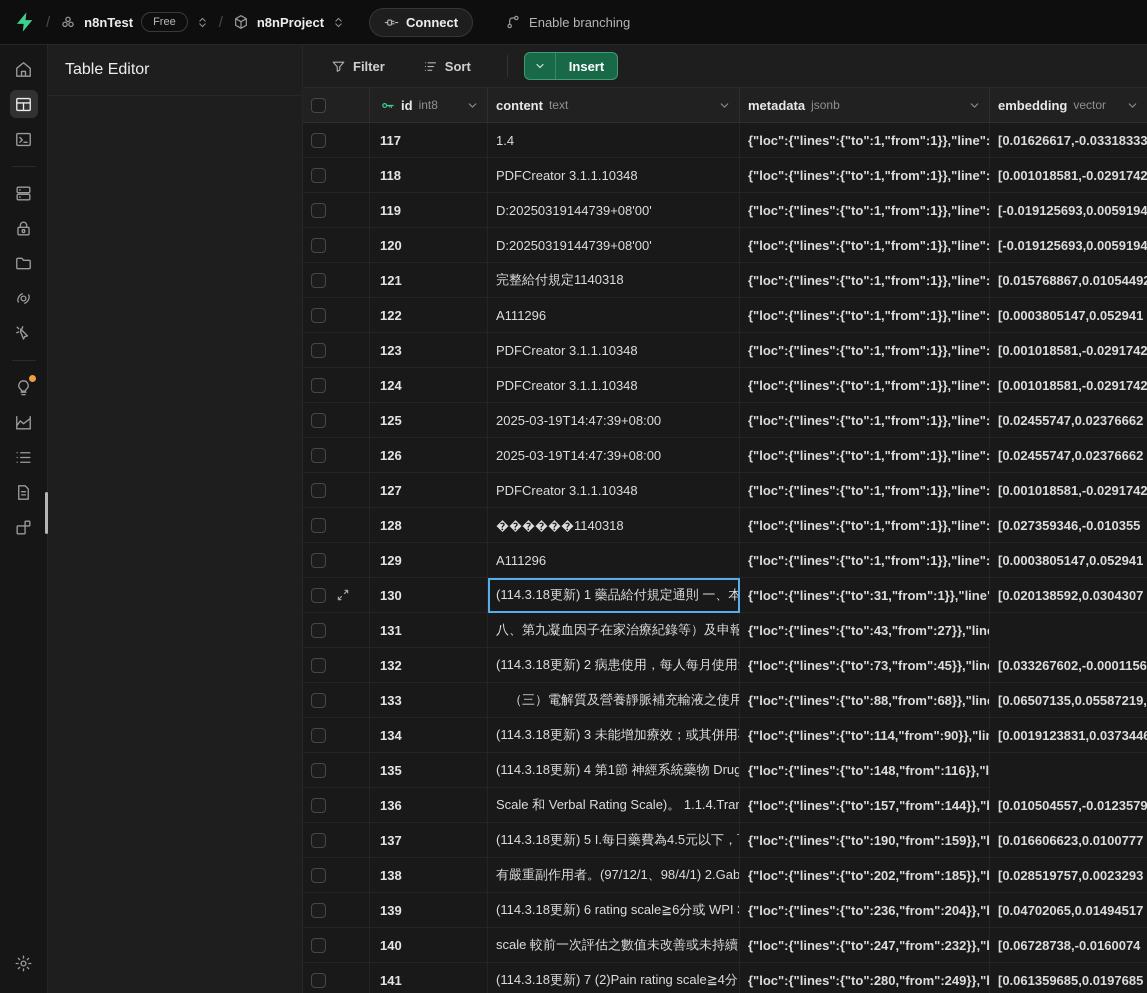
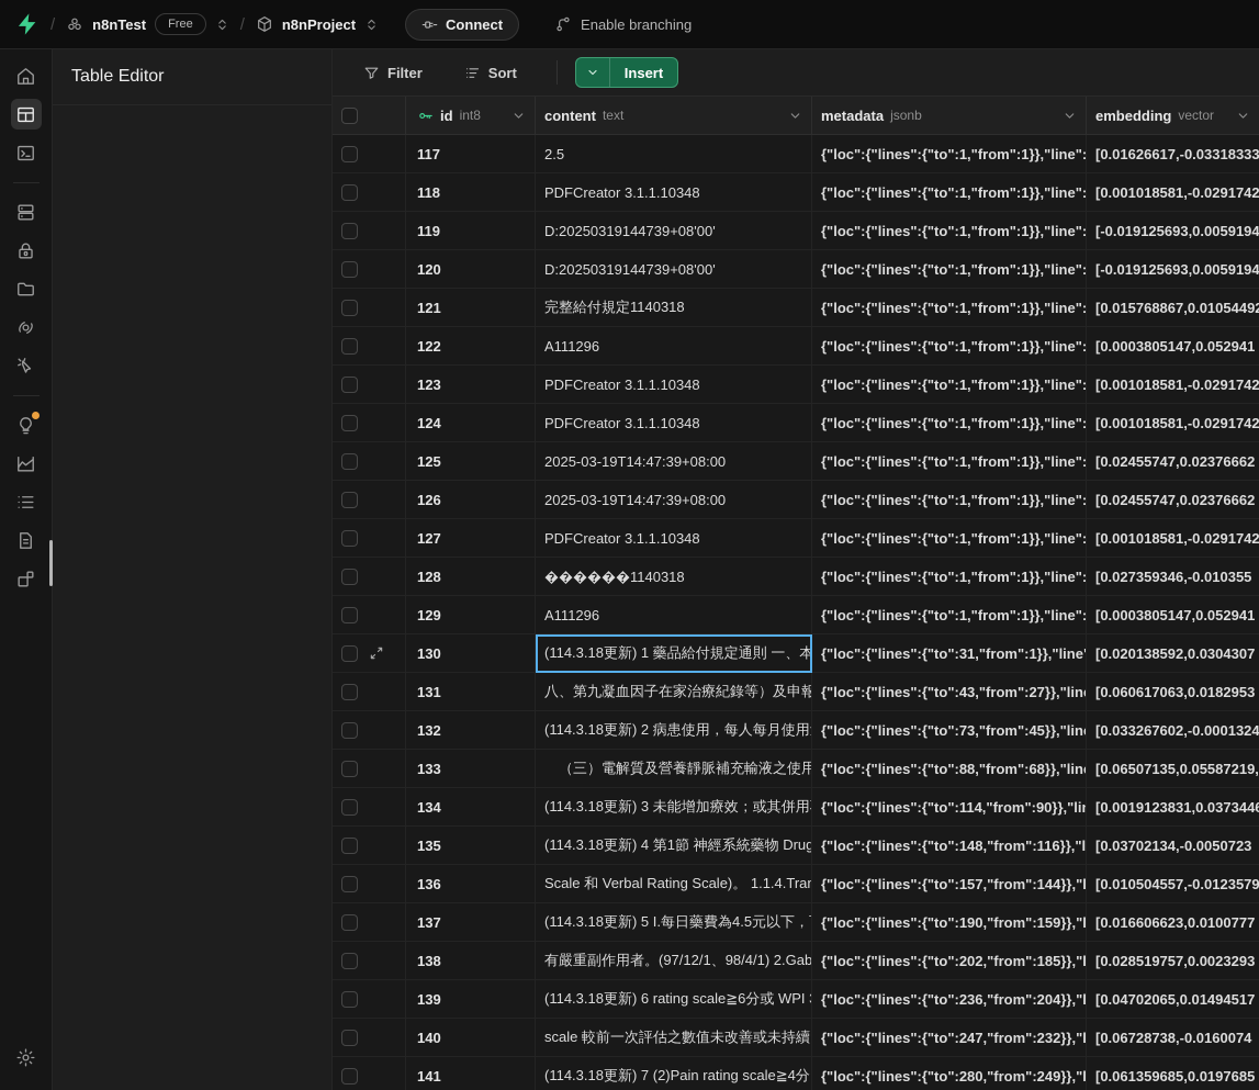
  /
  n8nTest
  Free
  /
  n8nProject
  Connect
  Enable branching
  Table Editor
  Filter
  Sort
  Insert
  id
  int8
  content
  text
  metadata
  jsonb
  embedding
  vector
  117
- 1.4
+ 2.5
  {"loc":{"lines":{"to":1,"from":1}},"line":
  [0.01626617,-0.03318333
  118
  PDFCreator 3.1.1.10348
  {"loc":{"lines":{"to":1,"from":1}},"line":
  [0.001018581,-0.0291742
  119
  D:20250319144739+08'00'
  {"loc":{"lines":{"to":1,"from":1}},"line":
  [-0.019125693,0.0059194
  120
  D:20250319144739+08'00'
  {"loc":{"lines":{"to":1,"from":1}},"line":
  [-0.019125693,0.0059194
  121
  完整給付規定1140318
  {"loc":{"lines":{"to":1,"from":1}},"line":
  [0.015768867,0.0105449
  122
  A111296
  {"loc":{"lines":{"to":1,"from":1}},"line":
  [0.0003805147,0.052941
  123
  PDFCreator 3.1.1.10348
  {"loc":{"lines":{"to":1,"from":1}},"line":
  [0.001018581,-0.0291742
  124
  PDFCreator 3.1.1.10348
  {"loc":{"lines":{"to":1,"from":1}},"line":
  [0.001018581,-0.0291742
  125
  2025-03-19T14:47:39+08:00
  {"loc":{"lines":{"to":1,"from":1}},"line":
  [0.02455747,0.02376662
  126
  2025-03-19T14:47:39+08:00
  {"loc":{"lines":{"to":1,"from":1}},"line":
  [0.02455747,0.02376662
  127
  PDFCreator 3.1.1.10348
  {"loc":{"lines":{"to":1,"from":1}},"line":
  [0.001018581,-0.0291742
  128
  ������1140318
  {"loc":{"lines":{"to":1,"from":1}},"line":
  [0.027359346,-0.010355
  129
  A111296
  {"loc":{"lines":{"to":1,"from":1}},"line":
  [0.0003805147,0.052941
  130
  (114.3.18更新) 1 藥品給付規定通則 一、本
  {"loc":{"lines":{"to":31,"from":1}},"line
  [0.020138592,0.0304307
  131
  八、第九凝血因子在家治療紀錄等）及申報
  {"loc":{"lines":{"to":43,"from":27}},"lin
+ [0.060617063,0.0182953
  132
  (114.3.18更新) 2 病患使用，每人每月使用
  {"loc":{"lines":{"to":73,"from":45}},"lin
- [0.033267602,-0.0001156
+ [0.033267602,-0.0001324
  133
  （三）電解質及營養靜脈補充輸液之使用
  {"loc":{"lines":{"to":88,"from":68}},"lin
  [0.06507135,0.05587219,
  134
  (114.3.18更新) 3 未能增加療效；或其併用
  {"loc":{"lines":{"to":114,"from":90}},"lin
  [0.0019123831,0.037344
  135
  (114.3.18更新) 4 第1節 神經系統藥物 Drug
  {"loc":{"lines":{"to":148,"from":116}},"l
+ [0.03702134,-0.0050723
  136
  Scale 和 Verbal Rating Scale)。 1.1.4.Tra
  {"loc":{"lines":{"to":157,"from":144}},"l
  [0.010504557,-0.0123579
  137
  (114.3.18更新) 5 I.每日藥費為4.5元以下，
  {"loc":{"lines":{"to":190,"from":159}},"l
  [0.016606623,0.0100777
  138
  有嚴重副作用者。(97/12/1、98/4/1) 2.Gab
  {"loc":{"lines":{"to":202,"from":185}},"l
  [0.028519757,0.0023293
  139
  (114.3.18更新) 6 rating scale≧6分或 WPI
  {"loc":{"lines":{"to":236,"from":204}},"l
  [0.04702065,0.01494517
  140
  scale 較前一次評估之數值未改善或未持續
  {"loc":{"lines":{"to":247,"from":232}},"l
  [0.06728738,-0.0160074
  141
  (114.3.18更新) 7 (2)Pain rating scale≧4分
  {"loc":{"lines":{"to":280,"from":249}},"l
  [0.061359685,0.0197685
